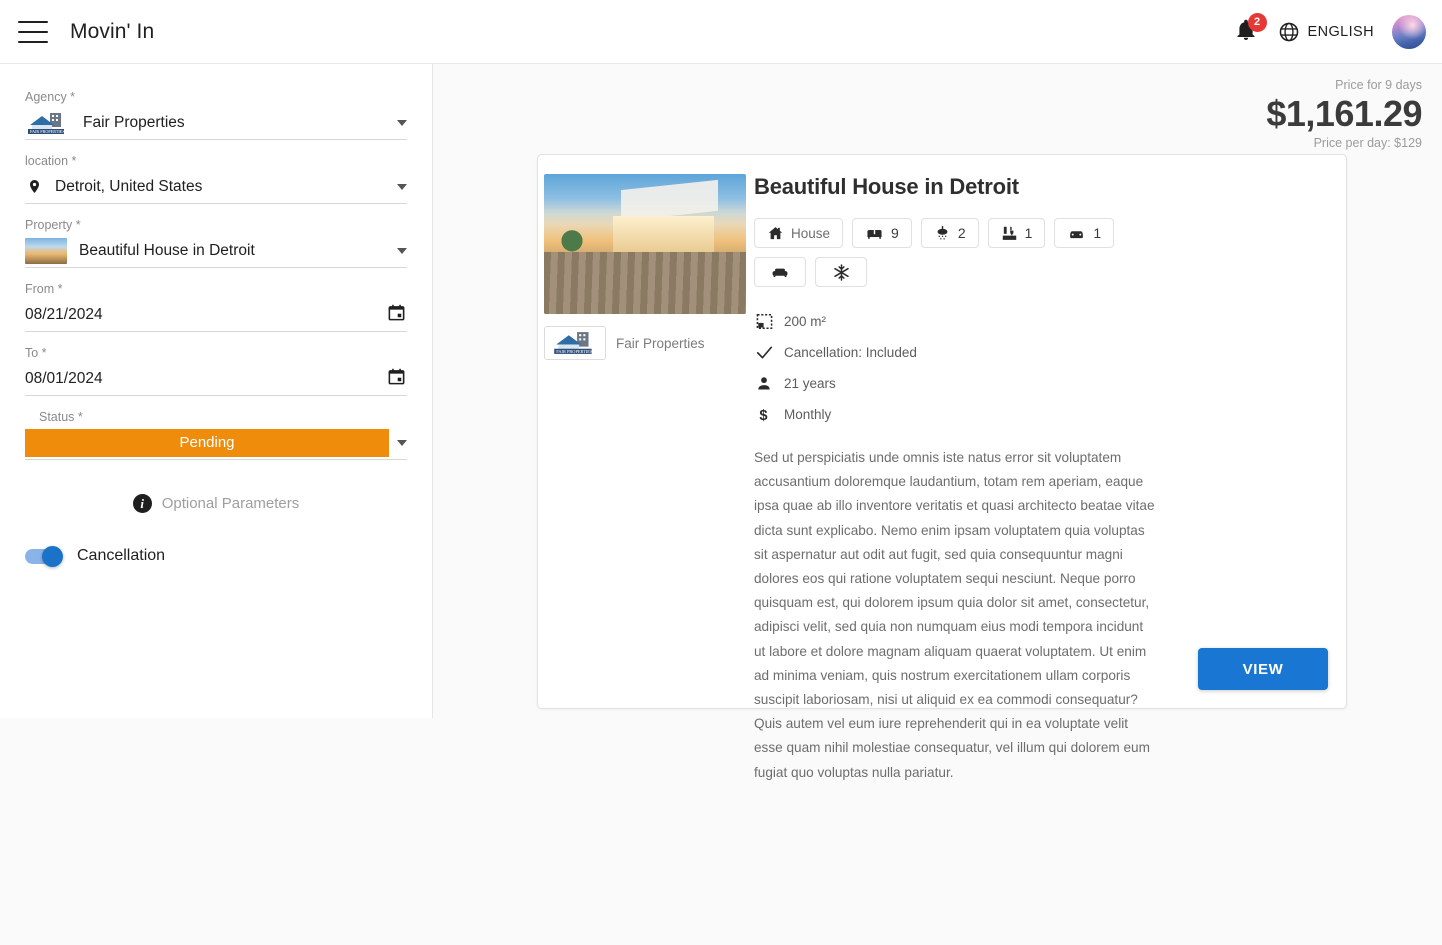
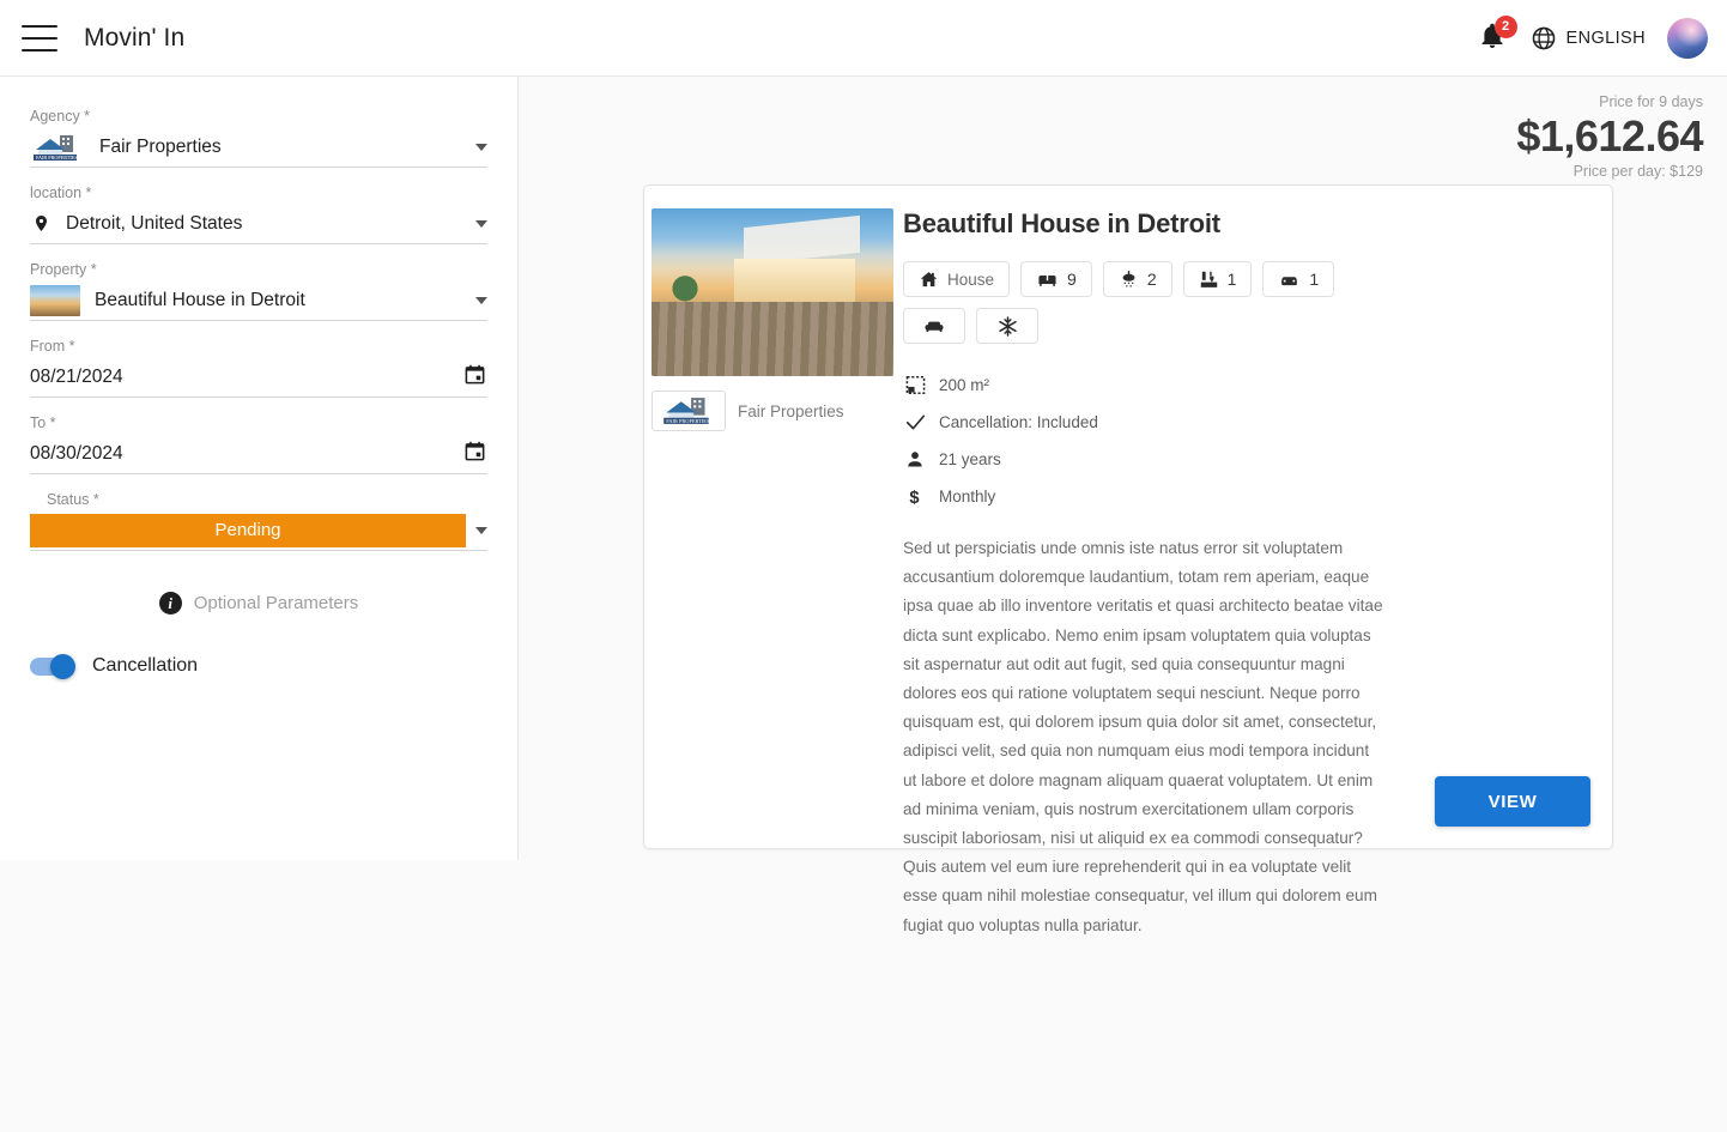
  Movin' In
  2
  ENGLISH
  Agency *
  Fair Properties
  location *
  Detroit, United States
  Property *
  Beautiful House in Detroit
  From *
  08/21/2024
  To *
- 08/01/2024
+ 08/30/2024
  Status *
  Pending
  i
  Optional Parameters
  Cancellation
  Price for 9 days
- $1,161.29
+ $1,612.64
  Price per day: $129
  Fair Properties
  Beautiful House in Detroit
  House
  9
  2
  1
  1
  200 m²
  Cancellation: Included
  21 years
  $
  Monthly
  Sed ut perspiciatis unde omnis iste natus error sit voluptatem accusantium doloremque laudantium, totam rem aperiam, eaque ipsa quae ab illo inventore veritatis et quasi architecto beatae vitae dicta sunt explicabo. Nemo enim ipsam voluptatem quia voluptas sit aspernatur aut odit aut fugit, sed quia consequuntur magni dolores eos qui ratione voluptatem sequi nesciunt. Neque porro quisquam est, qui dolorem ipsum quia dolor sit amet, consectetur, adipisci velit, sed quia non numquam eius modi tempora incidunt ut labore et dolore magnam aliquam quaerat voluptatem. Ut enim ad minima veniam, quis nostrum exercitationem ullam corporis suscipit laboriosam, nisi ut aliquid ex ea commodi consequatur? Quis autem vel eum iure reprehenderit qui in ea voluptate velit esse quam nihil molestiae consequatur, vel illum qui dolorem eum fugiat quo voluptas nulla pariatur.
  VIEW
